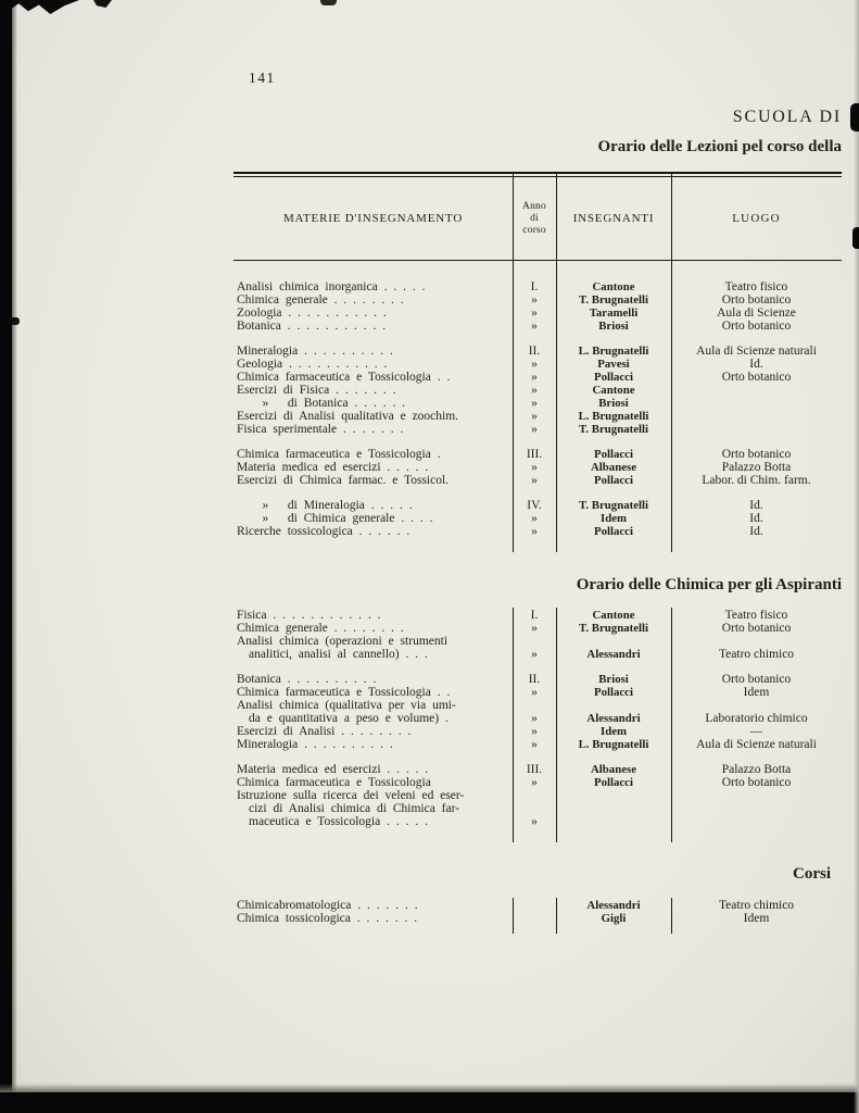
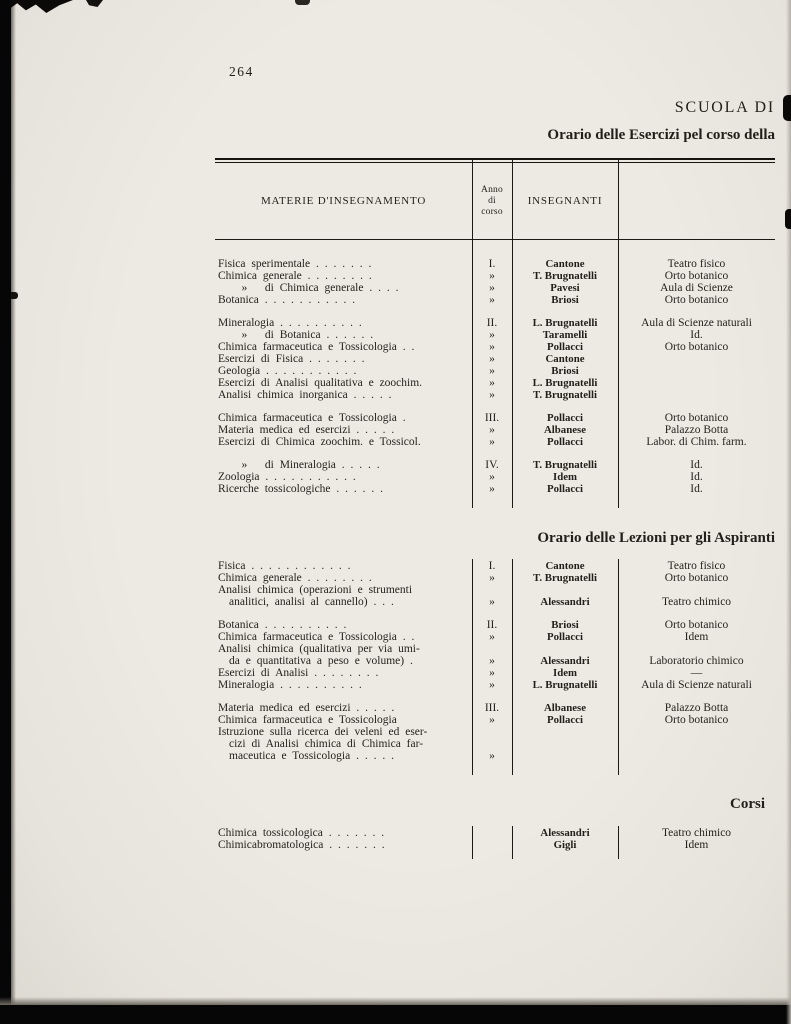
- 141
+ 264
  SCUOLA DI
- Orario delle Lezioni pel corso della
+ Orario delle Esercizi pel corso della
  MATERIE D'INSEGNAMENTO
  Anno
  di
  corso
  INSEGNANTI
- LUOGO
- Analisi chimica inorganica . . . . .
+ Fisica sperimentale . . . . . . .
  I.
  Cantone
  Teatro fisico
  Chimica generale . . . . . . . .
  »
  T. Brugnatelli
  Orto botanico
- Zoologia . . . . . . . . . . .
+ » di Chimica generale . . . .
  »
- Taramelli
+ Pavesi
  Aula di Scienze
  Botanica . . . . . . . . . . .
  »
  Briosi
  Orto botanico
  Mineralogia . . . . . . . . . .
  II.
  L. Brugnatelli
  Aula di Scienze naturali
- Geologia . . . . . . . . . . .
+ » di Botanica . . . . . .
  »
- Pavesi
+ Taramelli
  Id.
  Chimica farmaceutica e Tossicologia . .
  »
  Pollacci
  Orto botanico
  Esercizi di Fisica . . . . . . .
  »
  Cantone
- » di Botanica . . . . . .
+ Geologia . . . . . . . . . . .
  »
  Briosi
  Esercizi di Analisi qualitativa e zoochim.
  »
  L. Brugnatelli
- Fisica sperimentale . . . . . . .
+ Analisi chimica inorganica . . . . .
  »
  T. Brugnatelli
  Chimica farmaceutica e Tossicologia .
  III.
  Pollacci
  Orto botanico
  Materia medica ed esercizi . . . . .
  »
  Albanese
  Palazzo Botta
- Esercizi di Chimica farmac. e Tossicol.
+ Esercizi di Chimica zoochim. e Tossicol.
  »
  Pollacci
  Labor. di Chim. farm.
  » di Mineralogia . . . . .
  IV.
  T. Brugnatelli
  Id.
- » di Chimica generale . . . .
+ Zoologia . . . . . . . . . . .
  »
  Idem
  Id.
- Ricerche tossicologica . . . . . .
+ Ricerche tossicologiche . . . . . .
  »
  Pollacci
  Id.
- Orario delle Chimica per gli Aspiranti
+ Orario delle Lezioni per gli Aspiranti
  Fisica . . . . . . . . . . . .
  I.
  Cantone
  Teatro fisico
  Chimica generale . . . . . . . .
  »
  T. Brugnatelli
  Orto botanico
  Analisi chimica (operazioni e strumenti
  analitici, analisi al cannello) . . .
  »
  Alessandri
  Teatro chimico
  Botanica . . . . . . . . . .
  II.
  Briosi
  Orto botanico
  Chimica farmaceutica e Tossicologia . .
  »
  Pollacci
  Idem
  Analisi chimica (qualitativa per via umi-
  da e quantitativa a peso e volume) .
  »
  Alessandri
  Laboratorio chimico
  Esercizi di Analisi . . . . . . . .
  »
  Idem
  —
  Mineralogia . . . . . . . . . .
  »
  L. Brugnatelli
  Aula di Scienze naturali
  Materia medica ed esercizi . . . . .
  III.
  Albanese
  Palazzo Botta
  Chimica farmaceutica e Tossicologia
  »
  Pollacci
  Orto botanico
  Istruzione sulla ricerca dei veleni ed eser-
  cizi di Analisi chimica di Chimica far-
  maceutica e Tossicologia . . . . .
  »
  Corsi
- Chimicabromatologica . . . . . . .
+ Chimica tossicologica . . . . . . .
  Alessandri
  Teatro chimico
- Chimica tossicologica . . . . . . .
+ Chimicabromatologica . . . . . . .
  Gigli
  Idem
